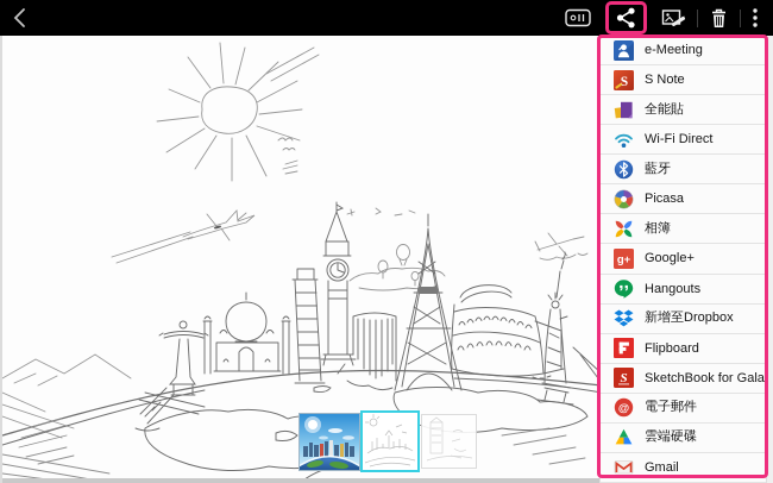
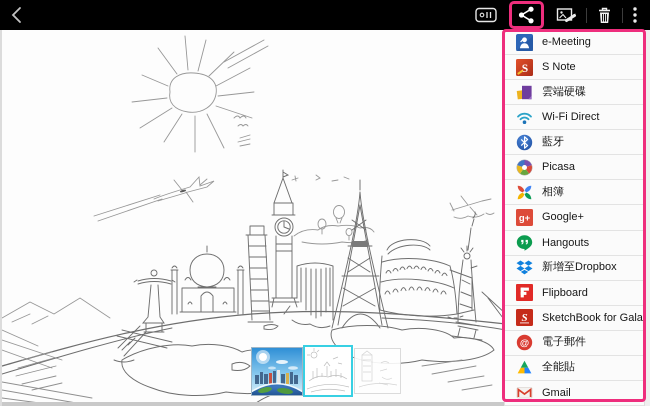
  e-Meeting
  S
  S Note
- 全能貼
+ 雲端硬碟
  Wi-Fi Direct
  藍牙
  Picasa
  相簿
  g+
  Google+
  Hangouts
  新增至Dropbox
  Flipboard
  S
  SketchBook for Gala
  @
  電子郵件
- 雲端硬碟
+ 全能貼
  Gmail
